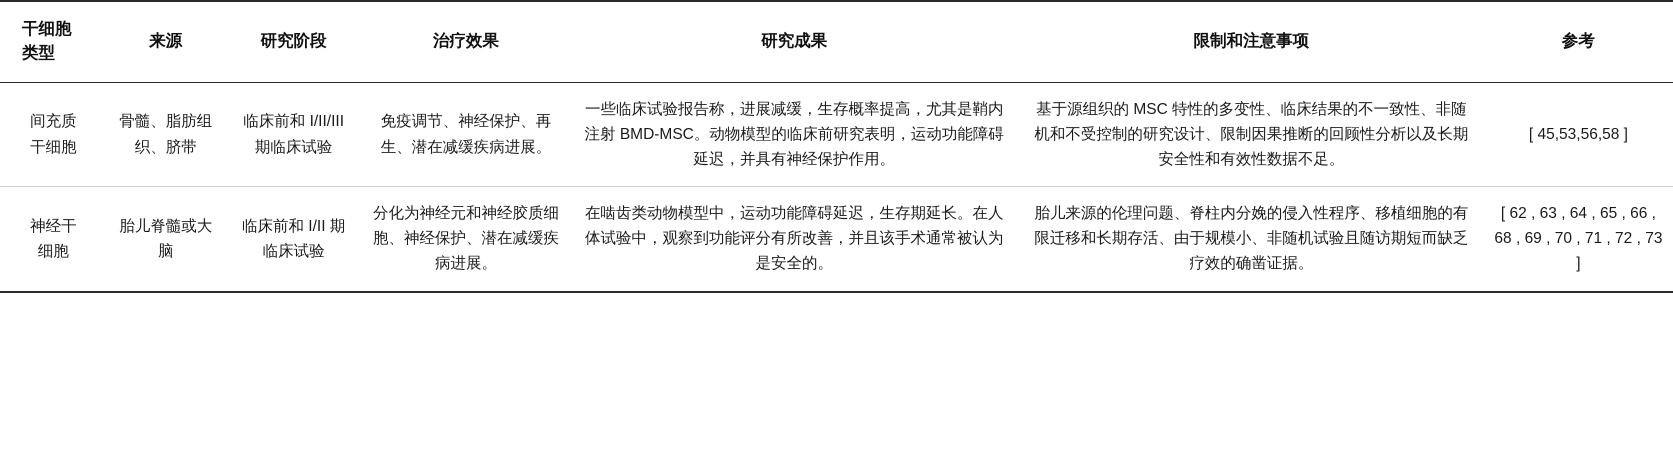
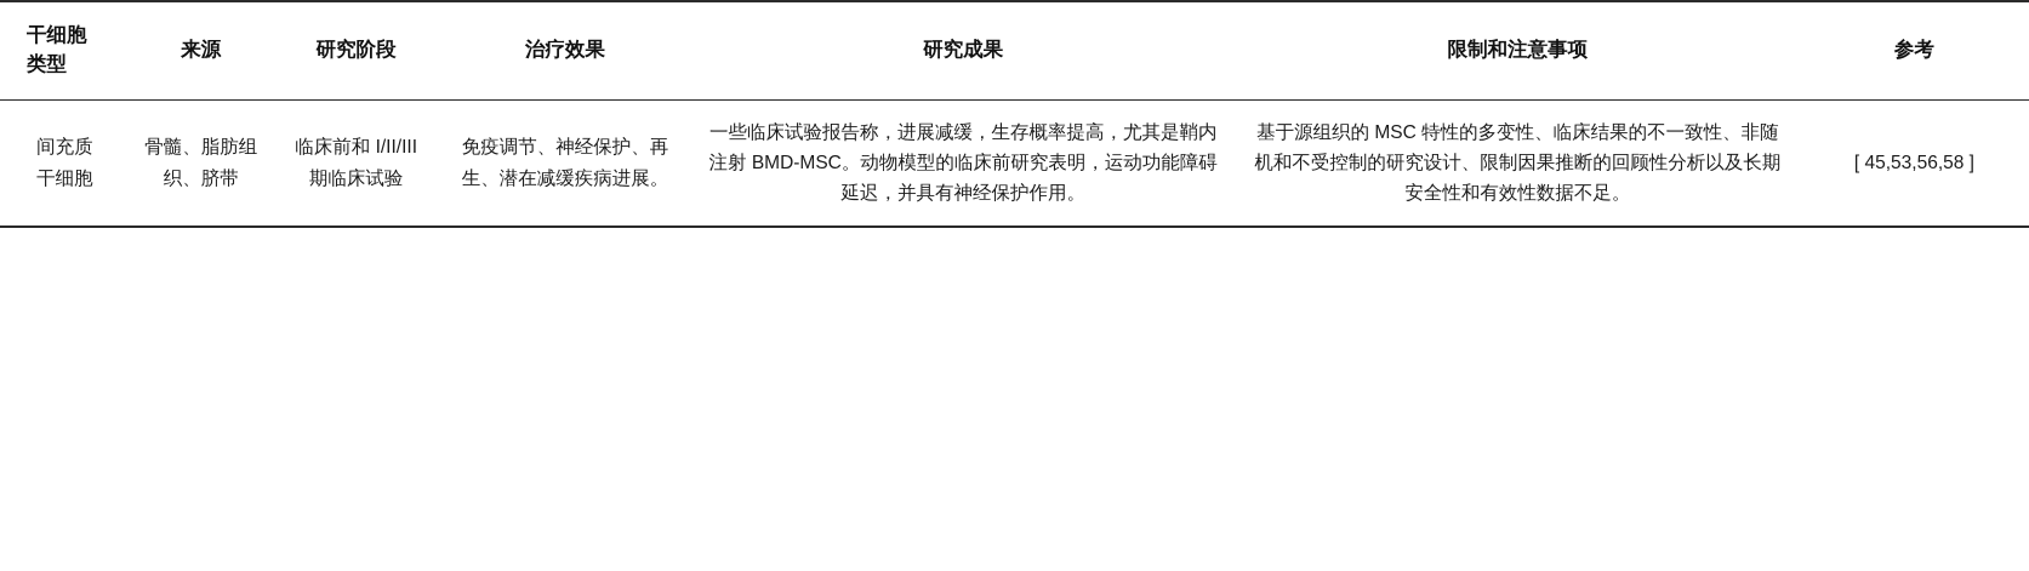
  干细胞 类型	来源	研究阶段	治疗效果	研究成果	限制和注意事项	参考
  间充质 干细胞	骨髓、脂肪组织、脐带	临床前和 I/II/III 期临床试验	免疫调节、神经保护、再生、潜在减缓疾病进展。	一些临床试验报告称，进展减缓，生存概率提高，尤其是鞘内注射 BMD-MSC。动物模型的临床前研究表明，运动功能障碍延迟，并具有神经保护作用。	基于源组织的 MSC 特性的多变性、临床结果的不一致性、非随机和不受控制的研究设计、限制因果推断的回顾性分析以及长期安全性和有效性数据不足。	[ 45,53,56,58 ]
- 神经干 细胞	胎儿脊髓或大脑	临床前和 I/II 期临床试验	分化为神经元和神经胶质细胞、神经保护、潜在减缓疾病进展。	在啮齿类动物模型中，运动功能障碍延迟，生存期延长。在人体试验中，观察到功能评分有所改善，并且该手术通常被认为是安全的。	胎儿来源的伦理问题、脊柱内分娩的侵入性程序、移植细胞的有限迁移和长期存活、由于规模小、非随机试验且随访期短而缺乏疗效的确凿证据。	[ 62 , 63 , 64 , 65 , 66 , 68 , 69 , 70 , 71 , 72 , 73 ]
